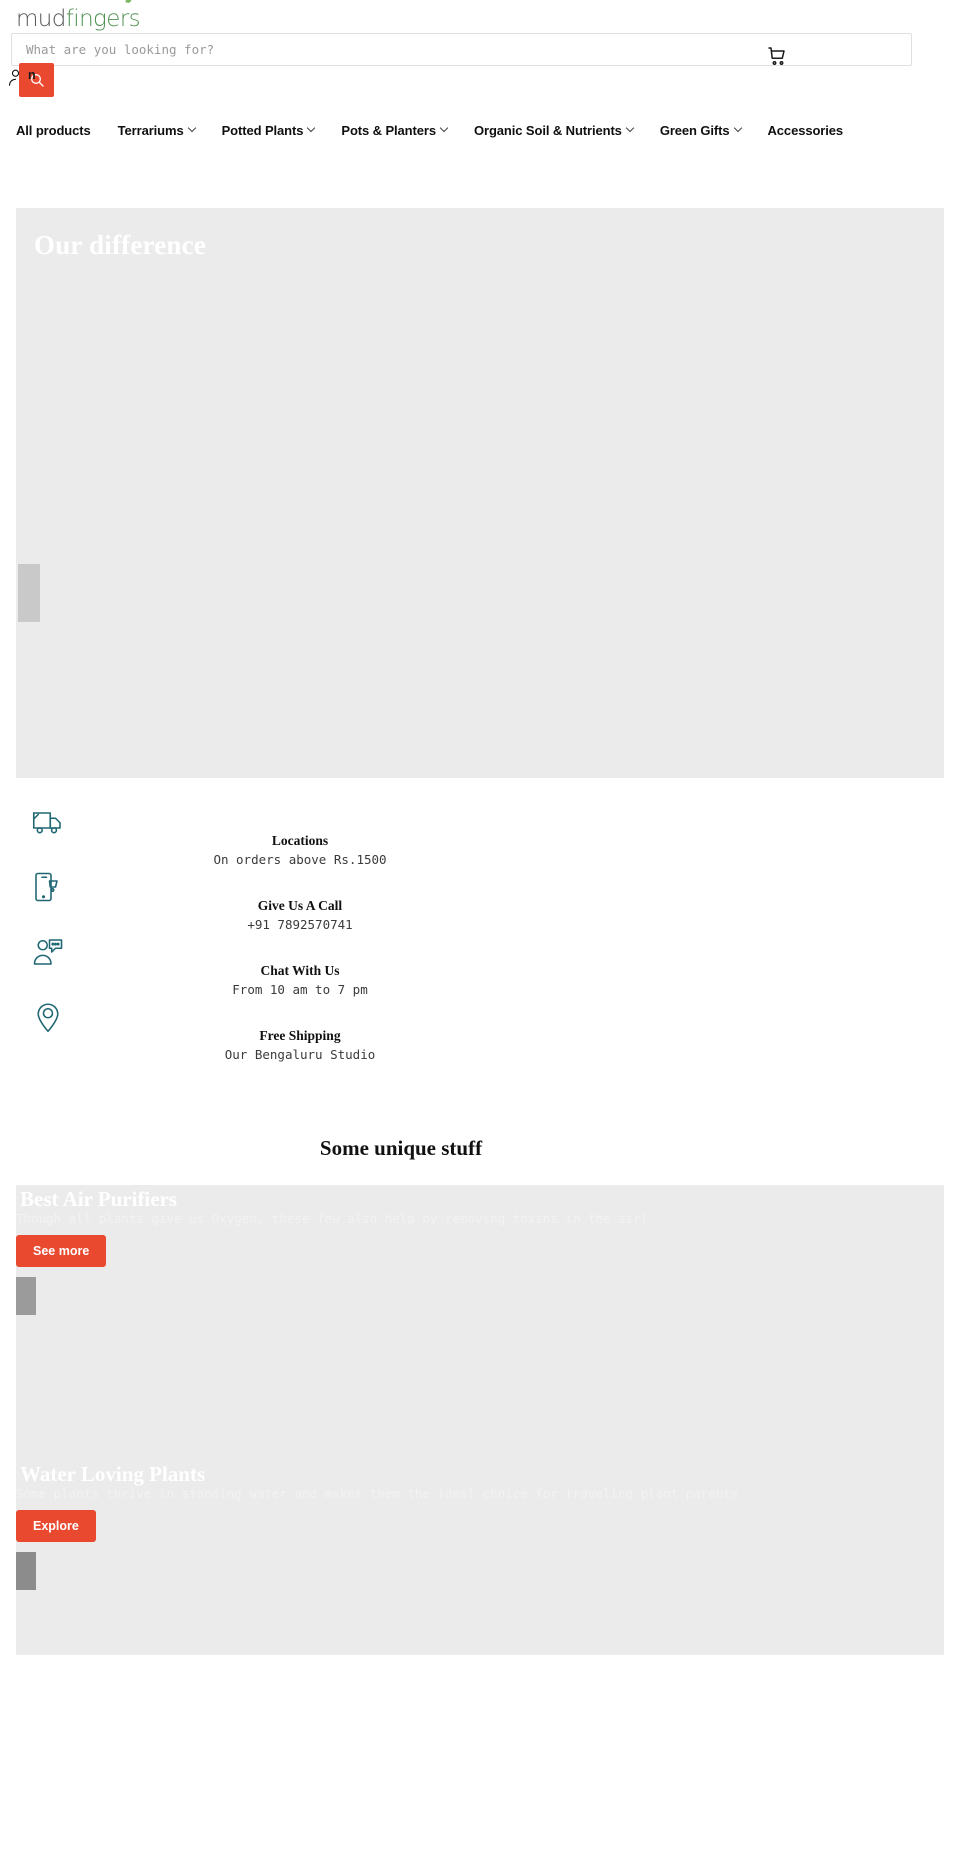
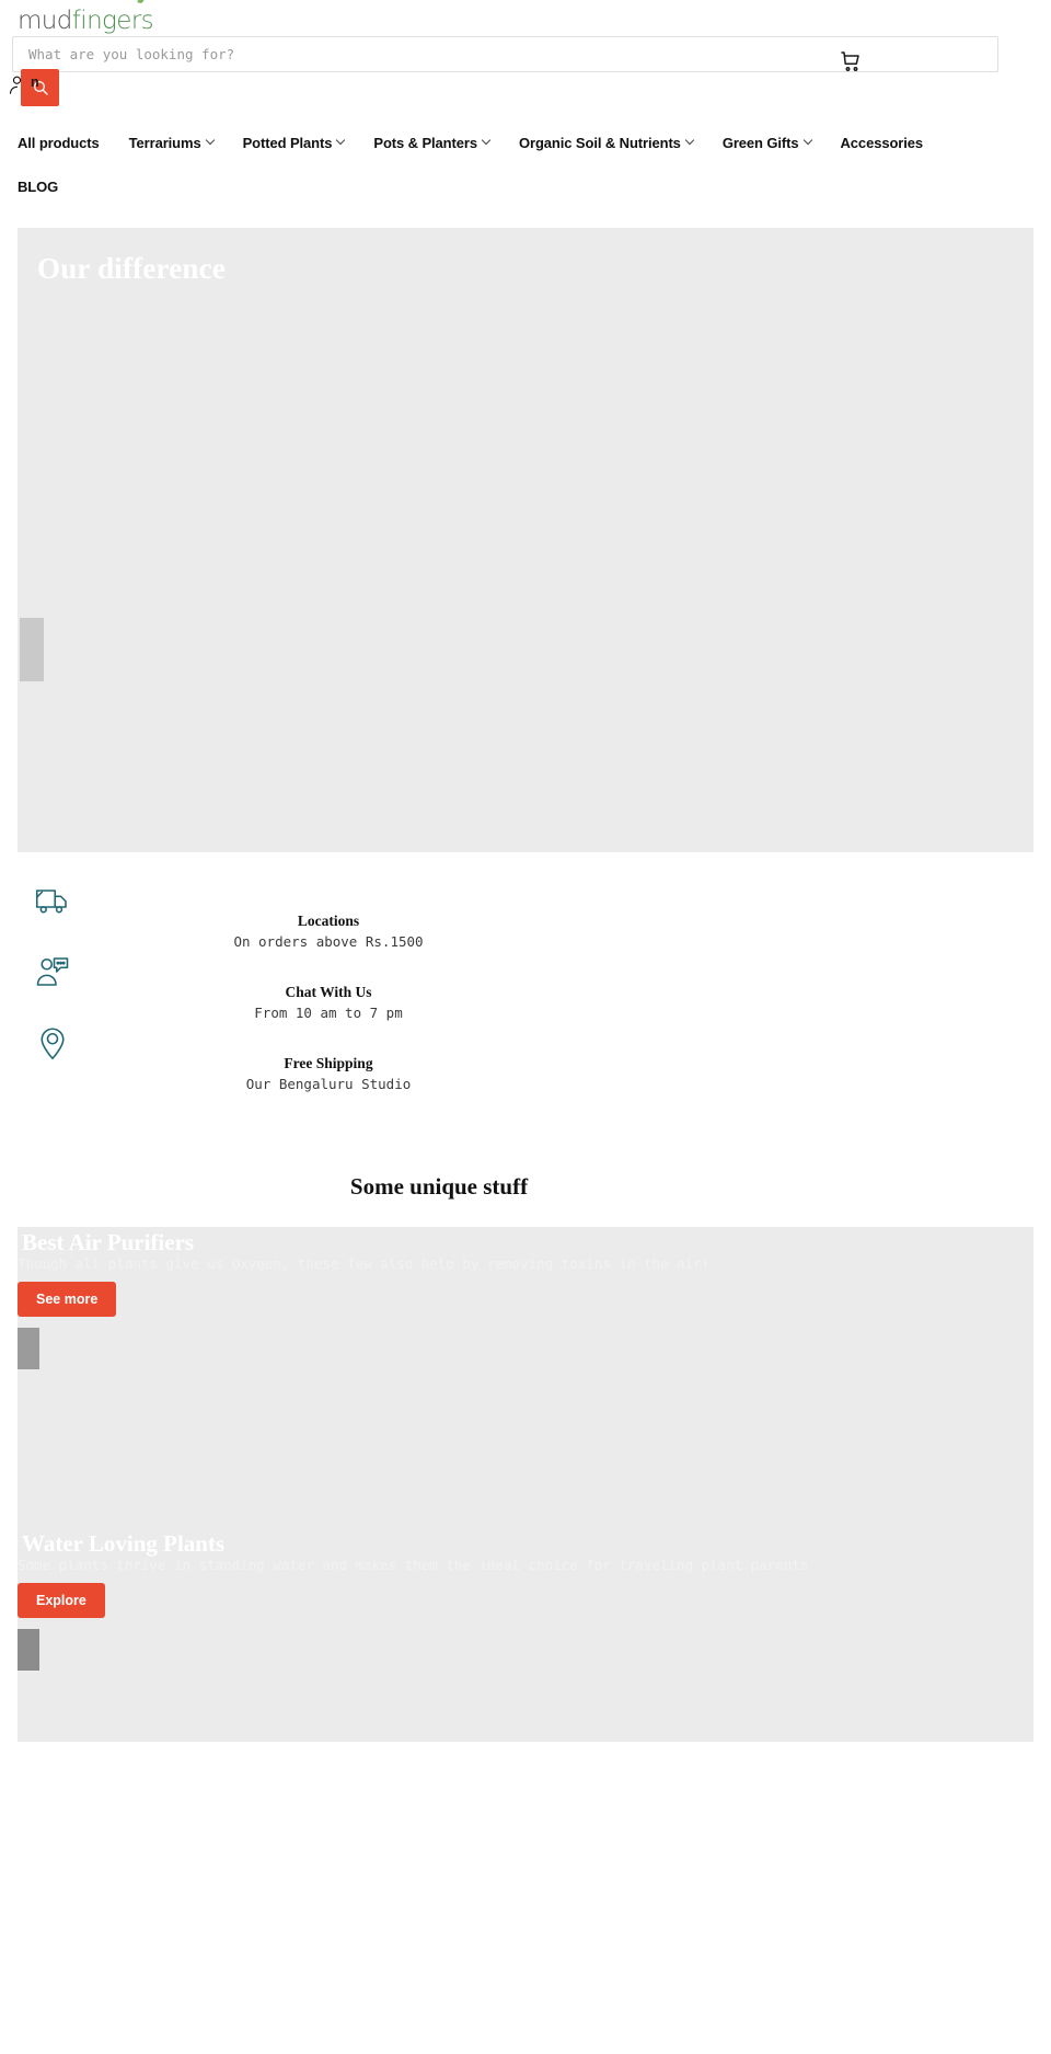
  mudfingers
  What are you looking for?
  n
  All products
  Terrariums
  Potted Plants
  Pots & Planters
  Organic Soil & Nutrients
  Green Gifts
  Accessories
+ BLOG
  Locations
  On orders above Rs.1500
- Give Us A Call
- +91 7892570741
  Chat With Us
  From 10 am to 7 pm
  Free Shipping
  Our Bengaluru Studio
  Some unique stuff
  See more
  Explore
